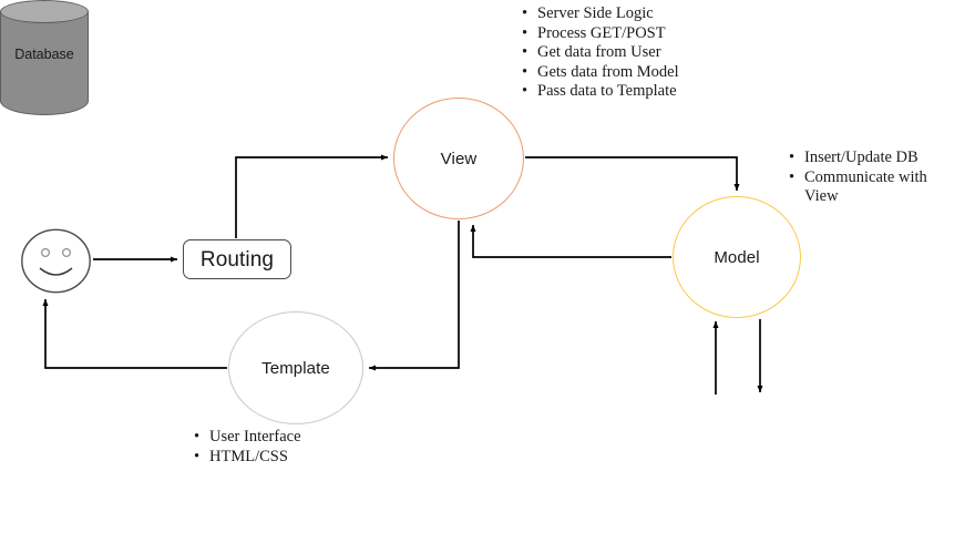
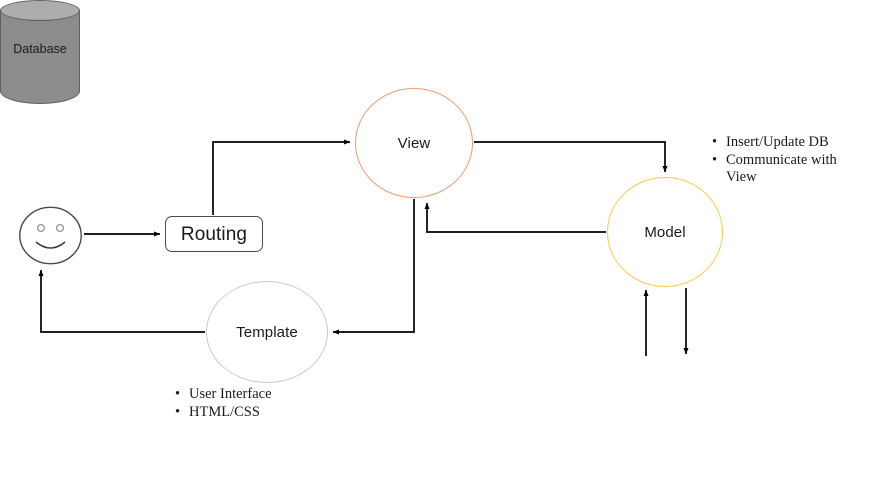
  Routing
  View
  Model
  Template
  Database
- Server Side Logic
- Process GET/POST
- Get data from User
- Gets data from Model
- Pass data to Template
  Insert/Update DB
  Communicate with
  View
  User Interface
  HTML/CSS
